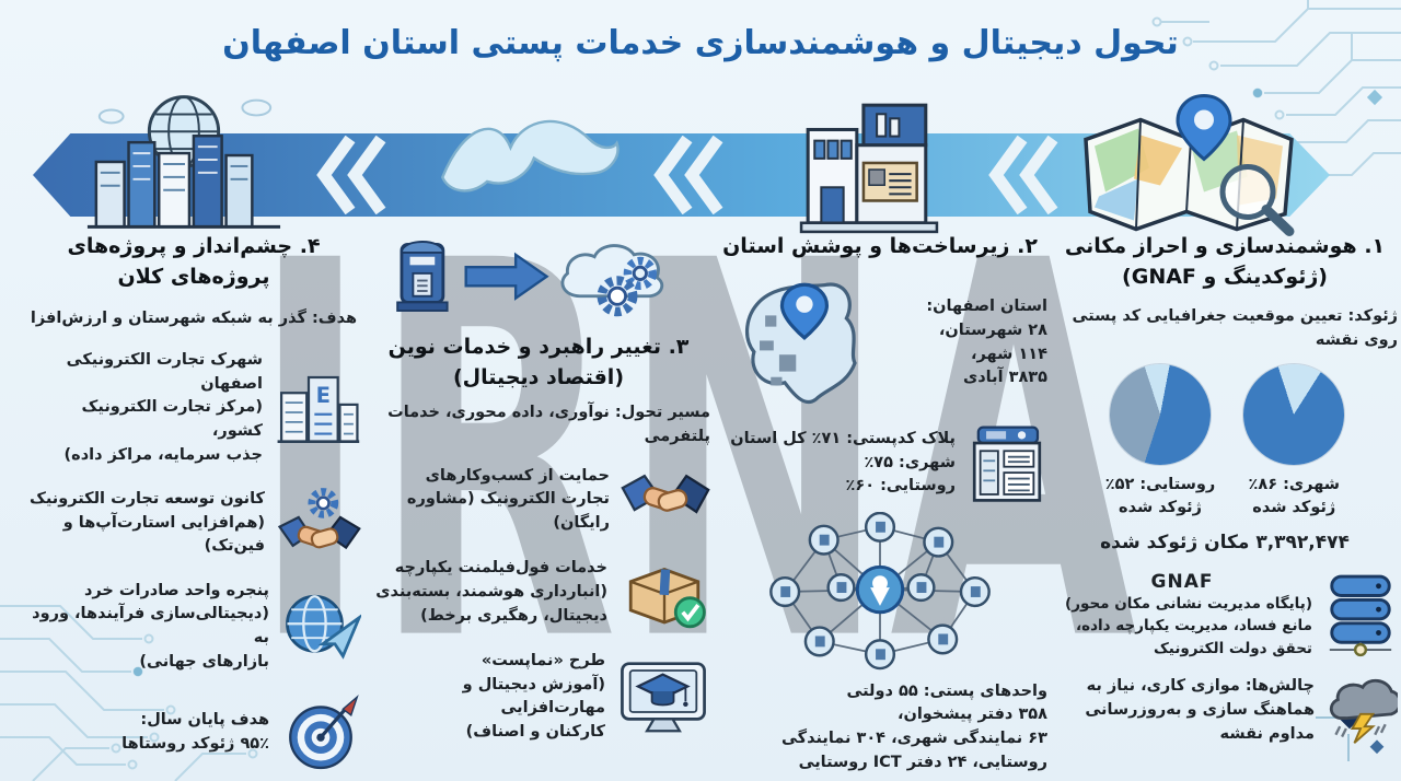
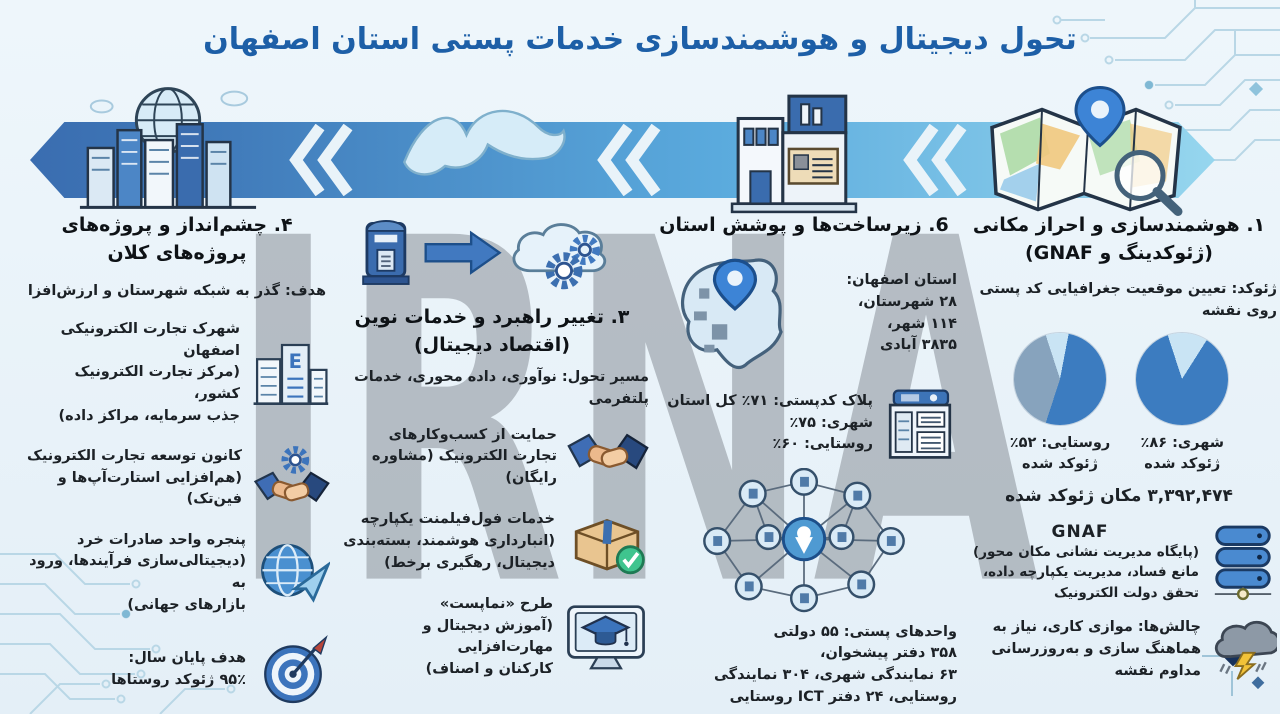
  IRN
  تحول دیجیتال و هوشمندسازی خدمات پستی استان اصفهان
  ۱. هوشمندسازی و احراز مکانی
  (ژئوکدینگ و GNAF)
  ژئوکد: تعیین موقعیت جغرافیایی کد پستی
  روی نقشه
  شهری: ۸۶٪
  ژئوکد شده
  روستایی: ۵۲٪
  ژئوکد شده
  ۳,۳۹۲,۴۷۴ مکان ژئوکد شده
  GNAF
  (پایگاه مدیریت نشانی مکان محور)
  مانع فساد، مدیریت یکپارچه داده،
  تحقق دولت الکترونیک
  چالش‌ها: موازی کاری، نیاز به
  هماهنگ سازی و به‌روزرسانی
  مداوم نقشه
- ۲. زیرساخت‌ها و پوشش استان
+ 6. زیرساخت‌ها و پوشش استان
  استان اصفهان:
  ۲۸ شهرستان،
  ۱۱۴ شهر،
  ۳۸۳۵ آبادی
  پلاک کدپستی: ۷۱٪ کل استان
  شهری: ۷۵٪
  روستایی: ۶۰٪
  واحدهای پستی: ۵۵ دولتی
  ۳۵۸ دفتر پیشخوان،
  ۶۳ نمایندگی شهری، ۳۰۴ نمایندگی
  روستایی، ۲۴ دفتر ICT روستایی
  ۳. تغییر راهبرد و خدمات نوین
  (اقتصاد دیجیتال)
  مسیر تحول: نوآوری، داده محوری، خدمات
  پلتفرمی
  حمایت از کسب‌وکارهای
  تجارت الکترونیک (مشاوره رایگان)
  خدمات فول‌فیلمنت یکپارچه
  (انبارداری هوشمند، بسته‌بندی
  دیجیتال، رهگیری برخط)
  طرح «نماپست»
  (آموزش دیجیتال و مهارت‌افزایی
  کارکنان و اصناف)
  ۴. چشم‌انداز و پروژه‌های
  پروژه‌های کلان
  هدف: گذر به شبکه شهرستان و ارزش‌افزا
  E
  شهرک تجارت الکترونیکی اصفهان
  (مرکز تجارت الکترونیک کشور،
  جذب سرمایه، مراکز داده)
  کانون توسعه تجارت الکترونیک
  (هم‌افزایی استارت‌آپ‌ها و
  فین‌تک)
  پنجره واحد صادرات خرد
  (دیجیتالی‌سازی فرآیندها، ورود به
  بازارهای جهانی)
  هدف پایان سال:
  ۹۵٪ ژئوکد روستاها
